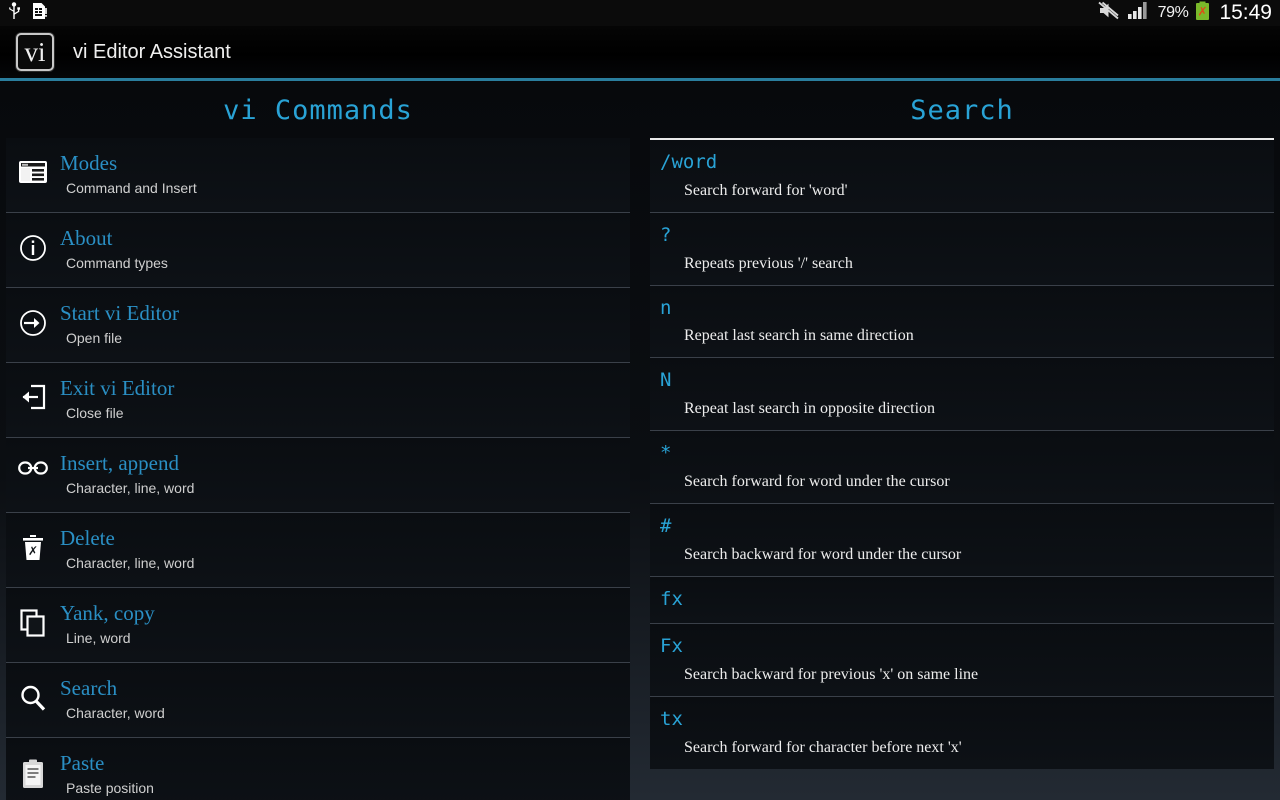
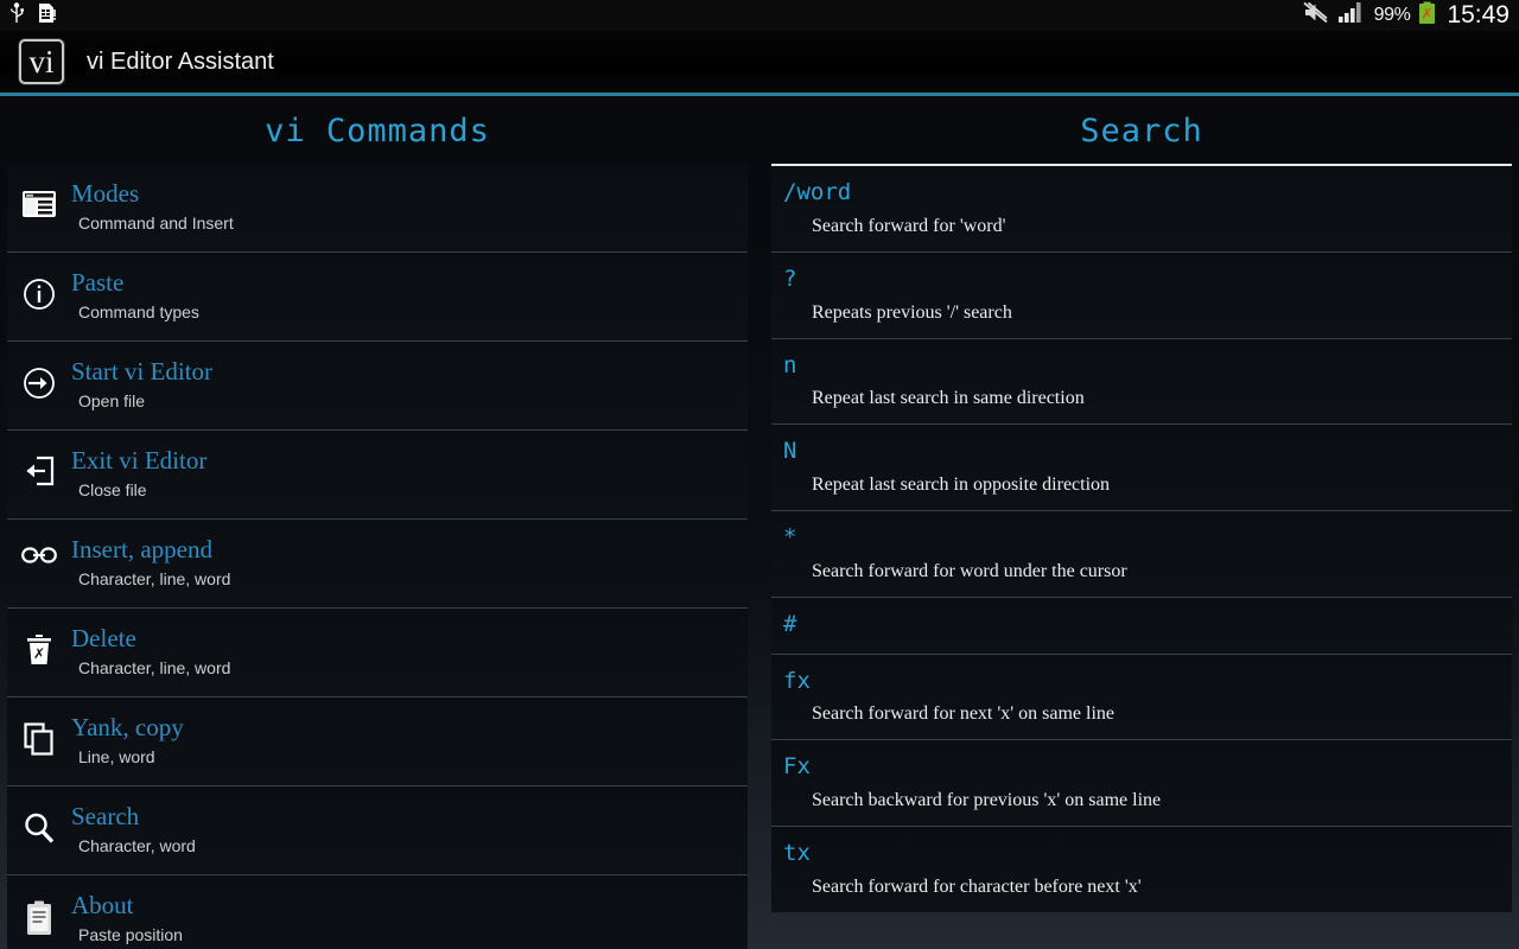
- 79%
+ 99%
  ✗
  15:49
  vi
  vi Editor Assistant
  vi Commands
  Modes
  Command and Insert
- About
+ Paste
  Command types
  Start vi Editor
  Open file
  Exit vi Editor
  Close file
  Insert, append
  Character, line, word
  ✗
  Delete
  Character, line, word
  Yank, copy
  Line, word
  Search
  Character, word
- Paste
+ About
  Paste position
  Search
  /word
  Search forward for 'word'
  ?
  Repeats previous '/' search
  n
  Repeat last search in same direction
  N
  Repeat last search in opposite direction
  *
  Search forward for word under the cursor
  #
- Search backward for word under the cursor
  fx
+ Search forward for next 'x' on same line
  Fx
  Search backward for previous 'x' on same line
  tx
  Search forward for character before next 'x'
